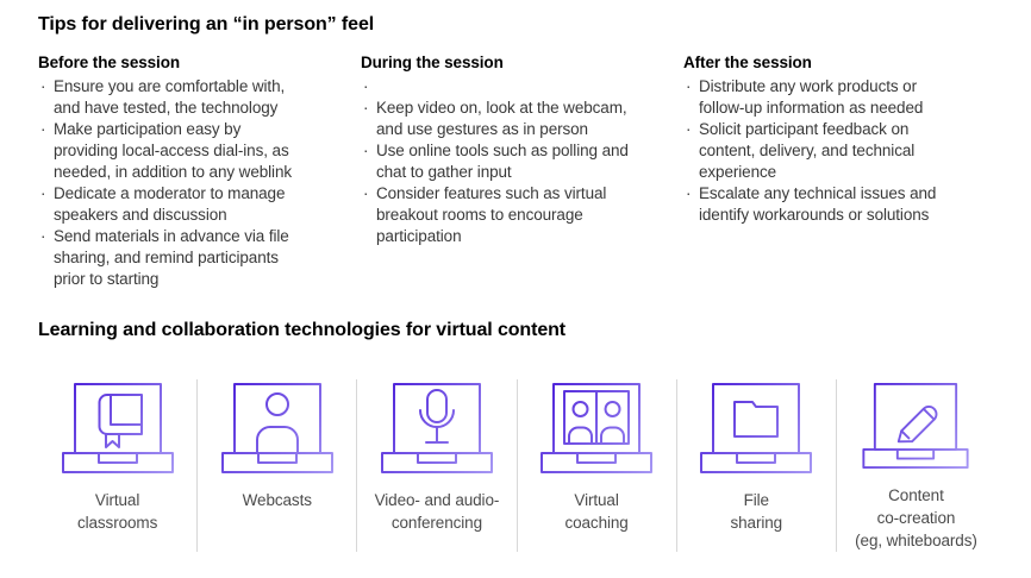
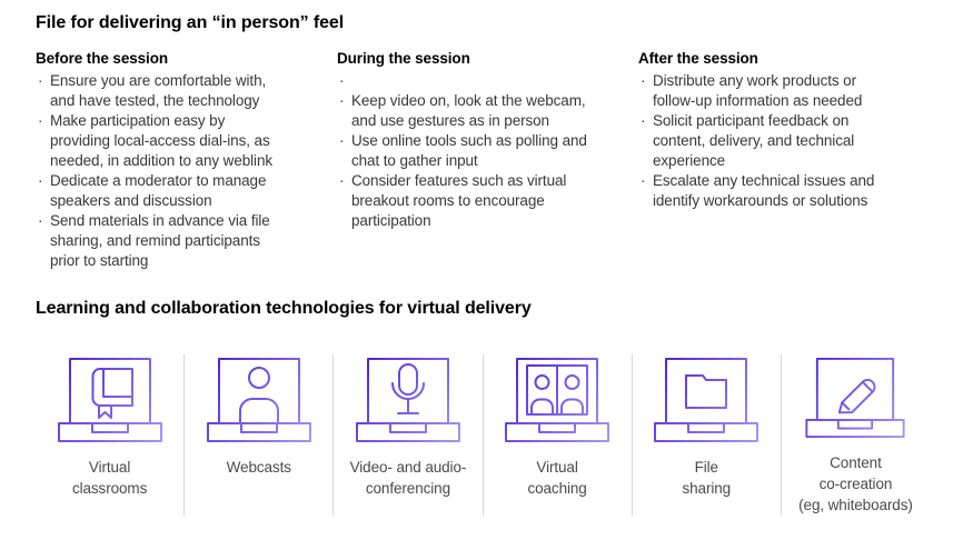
- Tips for delivering an “in person” feel
+ File for delivering an “in person” feel
  Before the session
  ·
  Ensure you are comfortable with,
  and have tested, the technology
  ·
  Make participation easy by
  providing local-access dial-ins, as
  needed, in addition to any weblink
  ·
  Dedicate a moderator to manage
  speakers and discussion
  ·
  Send materials in advance via file
  sharing, and remind participants
  prior to starting
  During the session
  ·
  ·
  Keep video on, look at the webcam,
  and use gestures as in person
  ·
  Use online tools such as polling and
  chat to gather input
  ·
  Consider features such as virtual
  breakout rooms to encourage
  participation
  After the session
  ·
  Distribute any work products or
  follow-up information as needed
  ·
  Solicit participant feedback on
  content, delivery, and technical
  experience
  ·
  Escalate any technical issues and
  identify workarounds or solutions
- Learning and collaboration technologies for virtual content
+ Learning and collaboration technologies for virtual delivery
  Virtual
  classrooms
  Webcasts
  Video- and audio-
  conferencing
  Virtual
  coaching
  File
  sharing
  Content
  co-creation
  (eg, whiteboards)
